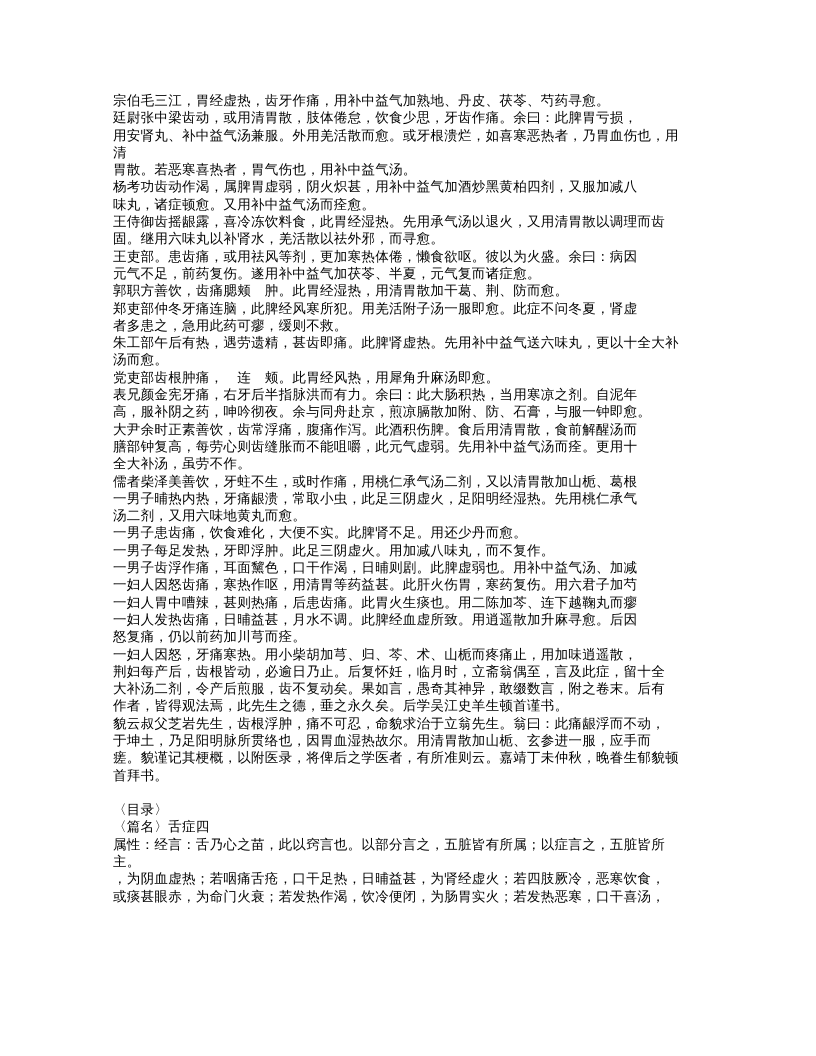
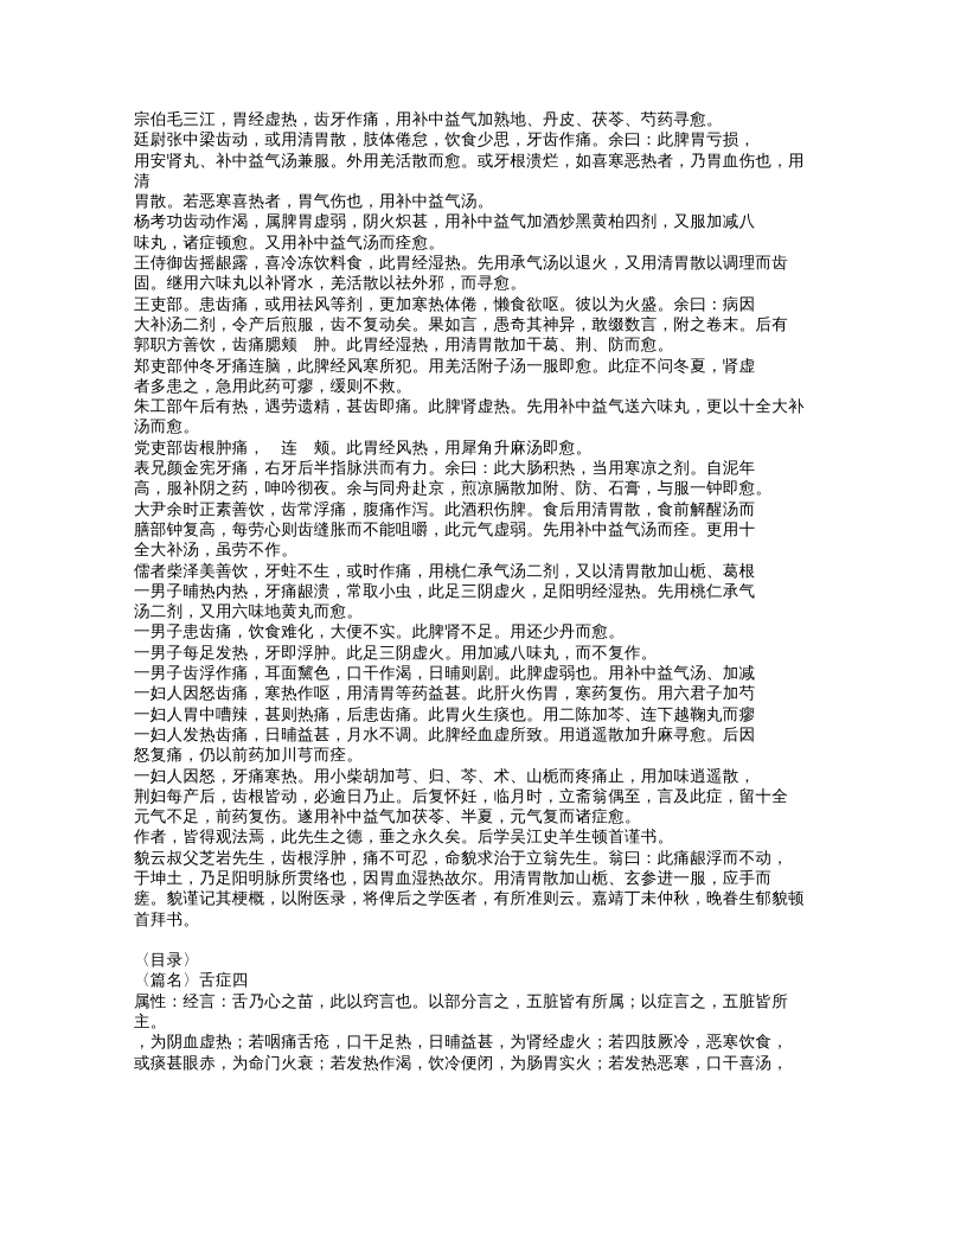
  宗伯毛三江，胃经虚热，齿牙作痛，用补中益气加熟地、丹皮、茯苓、芍药寻愈。
  廷尉张中梁齿动，或用清胃散，肢体倦怠，饮食少思，牙齿作痛。余曰：此脾胃亏损，
  用安肾丸、补中益气汤兼服。外用羌活散而愈。或牙根溃烂，如喜寒恶热者，乃胃血伤也，用
  清
  胃散。若恶寒喜热者，胃气伤也，用补中益气汤。
  杨考功齿动作渴，属脾胃虚弱，阴火炽甚，用补中益气加酒炒黑黄柏四剂，又服加减八
  味丸，诸症顿愈。又用补中益气汤而痊愈。
  王侍御齿摇龈露，喜冷冻饮料食，此胃经湿热。先用承气汤以退火，又用清胃散以调理而齿
  固。继用六味丸以补肾水，羌活散以祛外邪，而寻愈。
  王吏部。患齿痛，或用祛风等剂，更加寒热体倦，懒食欲呕。彼以为火盛。余曰：病因
- 元气不足，前药复伤。遂用补中益气加茯苓、半夏，元气复而诸症愈。
+ 大补汤二剂，令产后煎服，齿不复动矣。果如言，愚奇其神异，敢缀数言，附之卷末。后有
  郭职方善饮，齿痛腮颊 肿。此胃经湿热，用清胃散加干葛、荆、防而愈。
  郑吏部仲冬牙痛连脑，此脾经风寒所犯。用羌活附子汤一服即愈。此症不问冬夏，肾虚
  者多患之，急用此药可瘳，缓则不救。
  朱工部午后有热，遇劳遗精，甚齿即痛。此脾肾虚热。先用补中益气送六味丸，更以十全大补
  汤而愈。
  党吏部齿根肿痛， 连 颊。此胃经风热，用犀角升麻汤即愈。
  表兄颜金宪牙痛，右牙后半指脉洪而有力。余曰：此大肠积热，当用寒凉之剂。自泥年
  高，服补阴之药，呻吟彻夜。余与同舟赴京，煎凉膈散加附、防、石膏，与服一钟即愈。
  大尹余时正素善饮，齿常浮痛，腹痛作泻。此酒积伤脾。食后用清胃散，食前解醒汤而
  膳部钟复高，每劳心则齿缝胀而不能咀嚼，此元气虚弱。先用补中益气汤而痊。更用十
  全大补汤，虽劳不作。
  儒者柴泽美善饮，牙蛀不生，或时作痛，用桃仁承气汤二剂，又以清胃散加山栀、葛根
  一男子晡热内热，牙痛龈溃，常取小虫，此足三阴虚火，足阳明经湿热。先用桃仁承气
  汤二剂，又用六味地黄丸而愈。
  一男子患齿痛，饮食难化，大便不实。此脾肾不足。用还少丹而愈。
  一男子每足发热，牙即浮肿。此足三阴虚火。用加减八味丸，而不复作。
  一男子齿浮作痛，耳面黧色，口干作渴，日晡则剧。此脾虚弱也。用补中益气汤、加减
  一妇人因怒齿痛，寒热作呕，用清胃等药益甚。此肝火伤胃，寒药复伤。用六君子加芍
  一妇人胃中嘈辣，甚则热痛，后患齿痛。此胃火生痰也。用二陈加芩、连下越鞠丸而瘳
  一妇人发热齿痛，日晡益甚，月水不调。此脾经血虚所致。用逍遥散加升麻寻愈。后因
  怒复痛，仍以前药加川芎而痊。
  一妇人因怒，牙痛寒热。用小柴胡加芎、归、芩、术、山栀而疼痛止，用加味逍遥散，
  荆妇每产后，齿根皆动，必逾日乃止。后复怀妊，临月时，立斋翁偶至，言及此症，留十全
- 大补汤二剂，令产后煎服，齿不复动矣。果如言，愚奇其神异，敢缀数言，附之卷末。后有
+ 元气不足，前药复伤。遂用补中益气加茯苓、半夏，元气复而诸症愈。
  作者，皆得观法焉，此先生之德，垂之永久矣。后学吴江史羊生顿首谨书。
  貌云叔父芝岩先生，齿根浮肿，痛不可忍，命貌求治于立翁先生。翁曰：此痛龈浮而不动，
  于坤土，乃足阳明脉所贯络也，因胃血湿热故尔。用清胃散加山栀、玄参进一服，应手而
  瘥。貌谨记其梗概，以附医录，将俾后之学医者，有所准则云。嘉靖丁未仲秋，晚眷生郁貌顿
  首拜书。
  〈目录〉
  〈篇名〉舌症四
  属性：经言：舌乃心之苗，此以窍言也。以部分言之，五脏皆有所属；以症言之，五脏皆所
  主。
  ，为阴血虚热；若咽痛舌疮，口干足热，日晡益甚，为肾经虚火；若四肢厥冷，恶寒饮食，
  或痰甚眼赤，为命门火衰；若发热作渴，饮冷便闭，为肠胃实火；若发热恶寒，口干喜汤，
